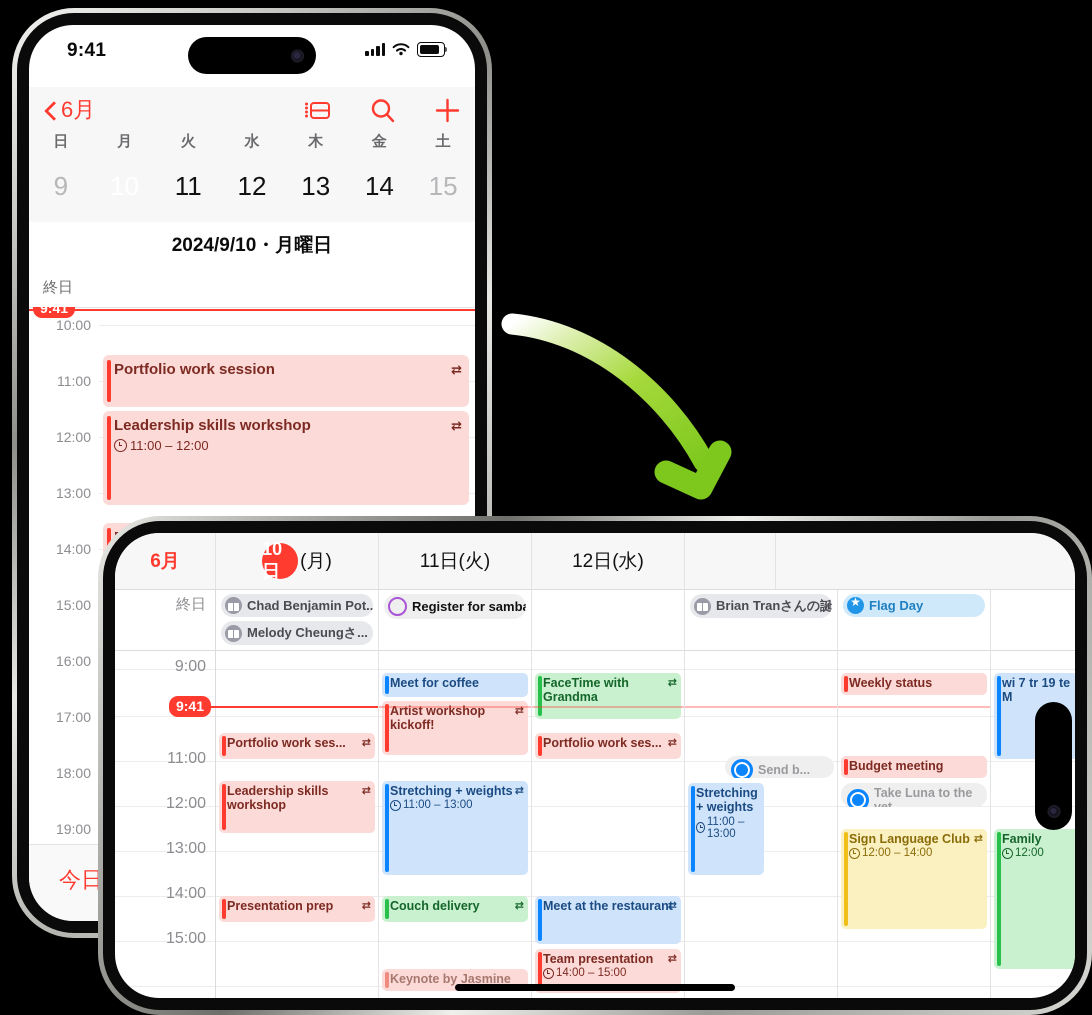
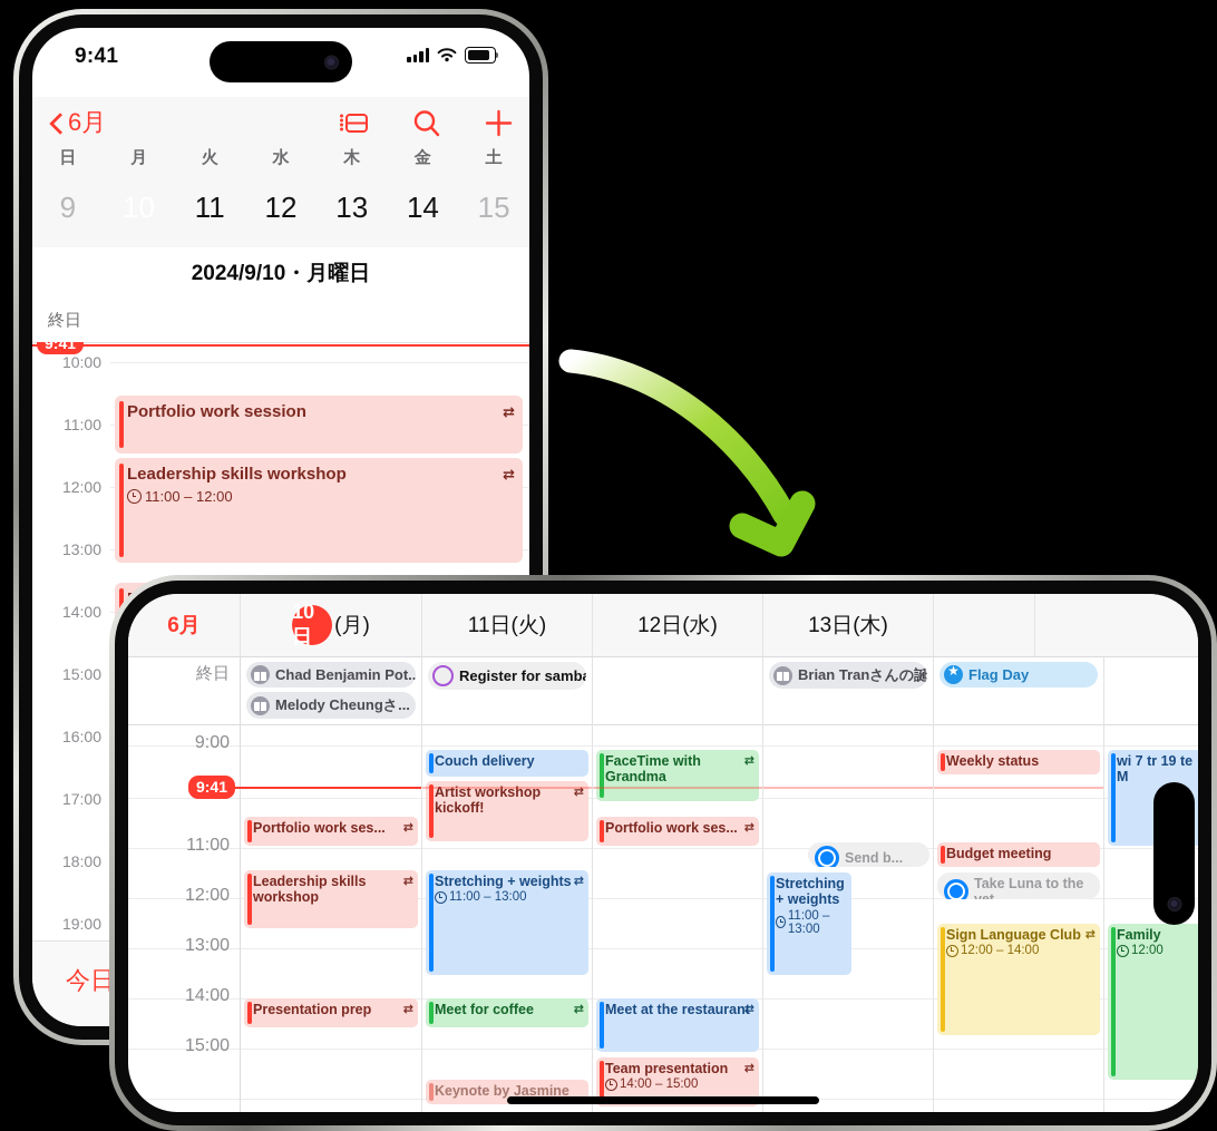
  9:41
  6月
  日
  月
  火
  水
  木
  金
  土
  9
  11
  12
  13
  14
  15
  2024/9/10・月曜日
  終日
  10:00
  11:00
  12:00
  13:00
  14:00
  15:00
  16:00
  17:00
  18:00
  19:00
  9:41
  Portfolio work session
  ⇄
  Leadership skills workshop
  11:00 – 12:00
  ⇄
  今日
  6月
  10日
  (月)
  11日(火)
  12日(水)
+ 13日(木)
  終日
  9:00
  11:00
  12:00
  13:00
  14:00
  15:00
  9:41
  Chad Benjamin Pot..
  Melody Cheungさ...
  Portfolio work ses...
  ⇄
  Leadership skills workshop
  ⇄
  Presentation prep
  ⇄
  Register for samb
- Meet for coffee
+ Couch delivery
  Artist workshop kickoff!
  ⇄
  Stretching + weights
  11:00 – 13:00
  ⇄
- Couch delivery
+ Meet for coffee
  ⇄
  Keynote by Jasmine
  FaceTime with Grandma
  ⇄
  Portfolio work ses...
  ⇄
  Meet at the restaurant
  ⇄
  Team presentation
  14:00 – 15:00
  ⇄
  Brian Tranさんの誕
  Send b...
  Stretching + weights
  11:00 – 13:00
  Flag Day
  Weekly status
  Budget meeting
  Take Luna to the
  Sign Language Club
  12:00 – 14:00
  ⇄
  wi 7 tr 19 te M
  Family
  12:00
